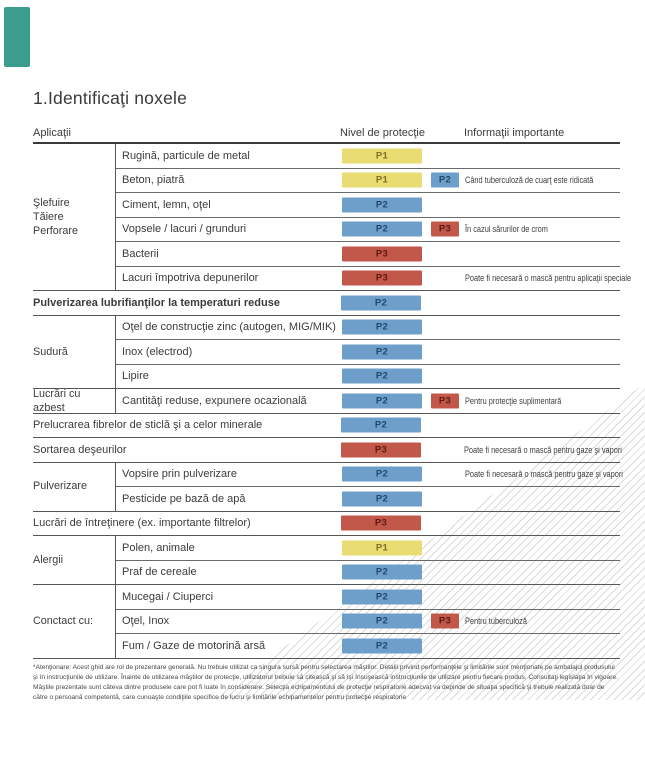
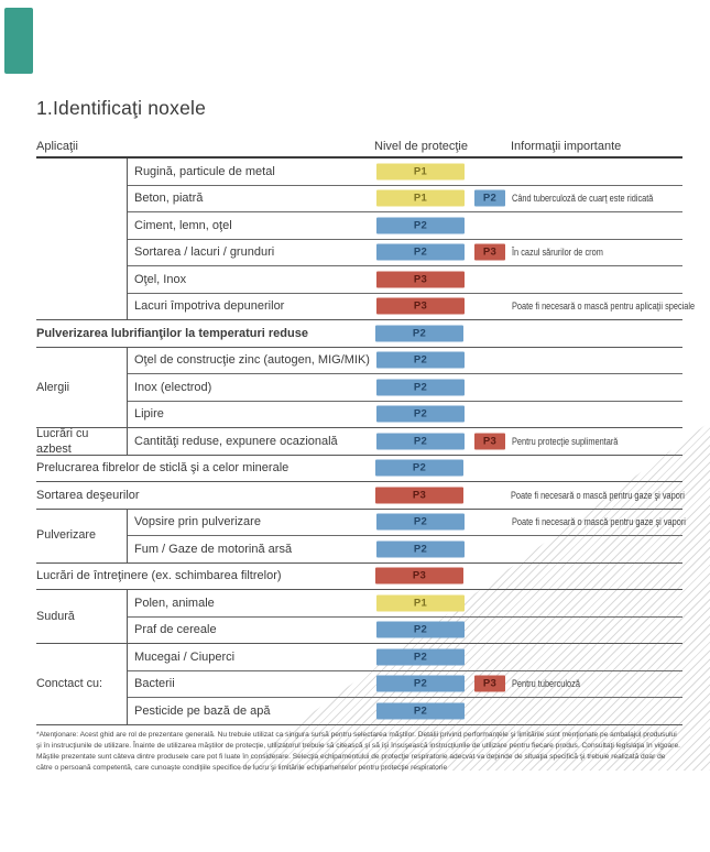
  1.Identificaţi noxele
  Aplicaţii
  Nivel de protecţie
  Informaţii importante
- Şlefuire
- Tăiere
- Perforare
  Rugină, particule de metal
  P1
  Beton, piatră
  P1
  P2
  Când tuberculoză de cuarţ este ridicată
  Ciment, lemn, oţel
  P2
- Vopsele / lacuri / grunduri
+ Sortarea / lacuri / grunduri
  P2
  P3
  În cazul sărurilor de crom
- Bacterii
+ Oţel, Inox
  P3
  Lacuri împotriva depunerilor
  P3
  Poate fi necesară o mască pentru aplicaţii speciale
  Pulverizarea lubrifianţilor la temperaturi reduse
  P2
- Sudură
+ Alergii
  Oţel de construcţie zinc (autogen, MIG/MIK)
  P2
  Inox (electrod)
  P2
  Lipire
  P2
  Lucrări cu azbest
  Cantităţi reduse, expunere ocazională
  P2
  P3
  Pentru protecţie suplimentară
  Prelucrarea fibrelor de sticlă şi a celor minerale
  P2
  Sortarea deşeurilor
  P3
  Poate fi necesară o mască pentru gaze şi vapori
  Pulverizare
  Vopsire prin pulverizare
  P2
  Poate fi necesară o mască pentru gaze şi vapori
- Pesticide pe bază de apă
+ Fum / Gaze de motorină arsă
  P2
- Lucrări de întreţinere (ex. importante filtrelor)
+ Lucrări de întreţinere (ex. schimbarea filtrelor)
  P3
- Alergii
+ Sudură
  Polen, animale
  P1
  Praf de cereale
  P2
  Conctact cu:
  Mucegai / Ciuperci
  P2
- Oţel, Inox
+ Bacterii
  P2
  P3
  Pentru tuberculoză
- Fum / Gaze de motorină arsă
+ Pesticide pe bază de apă
  P2
